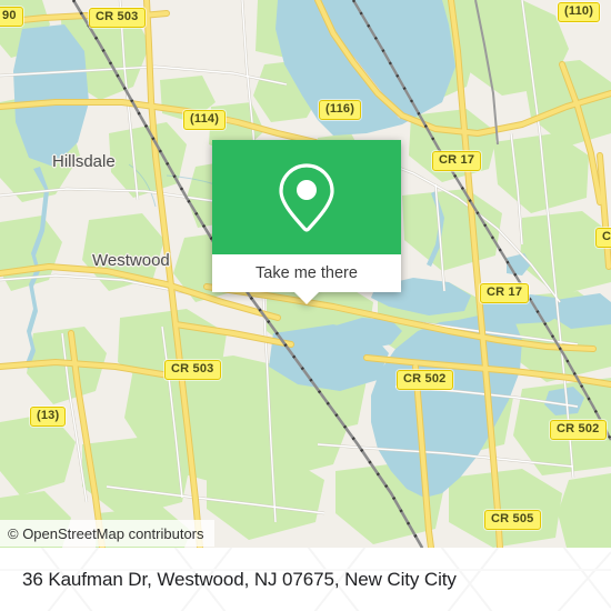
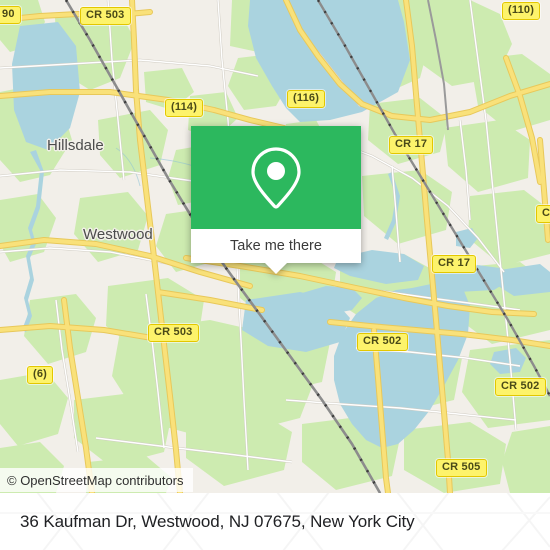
  Hillsdale
  Westwood
  90
  CR 503
  (110)
  (114)
  (116)
  CR 17
  CR 17
  CR 503
  CR 502
- (13)
+ (6)
  CR 502
  CR 505
  © OpenStreetMap contributors
  Take me there
- 36 Kaufman Dr, Westwood, NJ 07675, New City City
+ 36 Kaufman Dr, Westwood, NJ 07675, New York City
